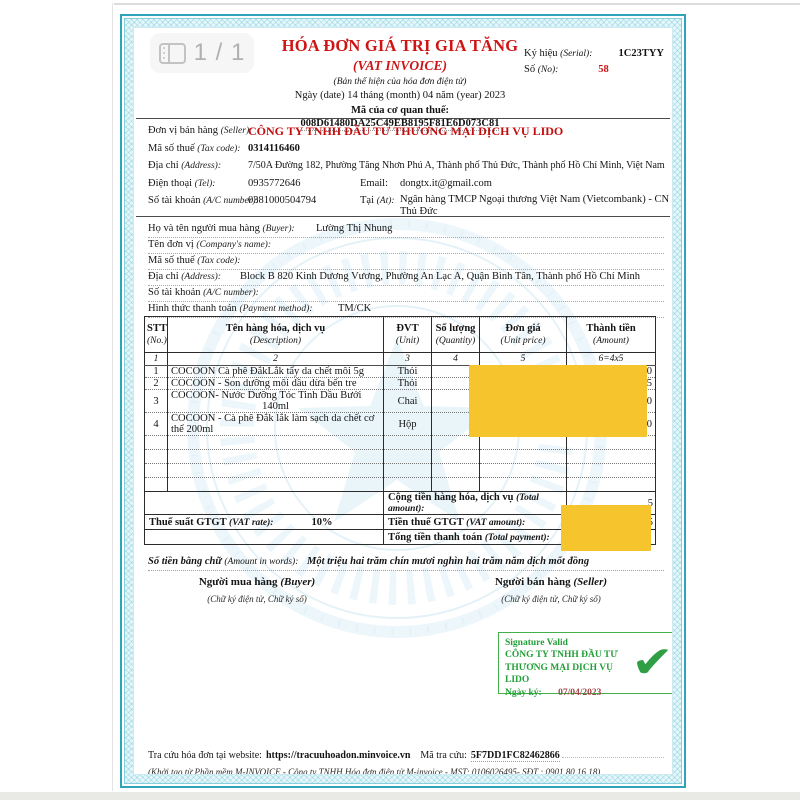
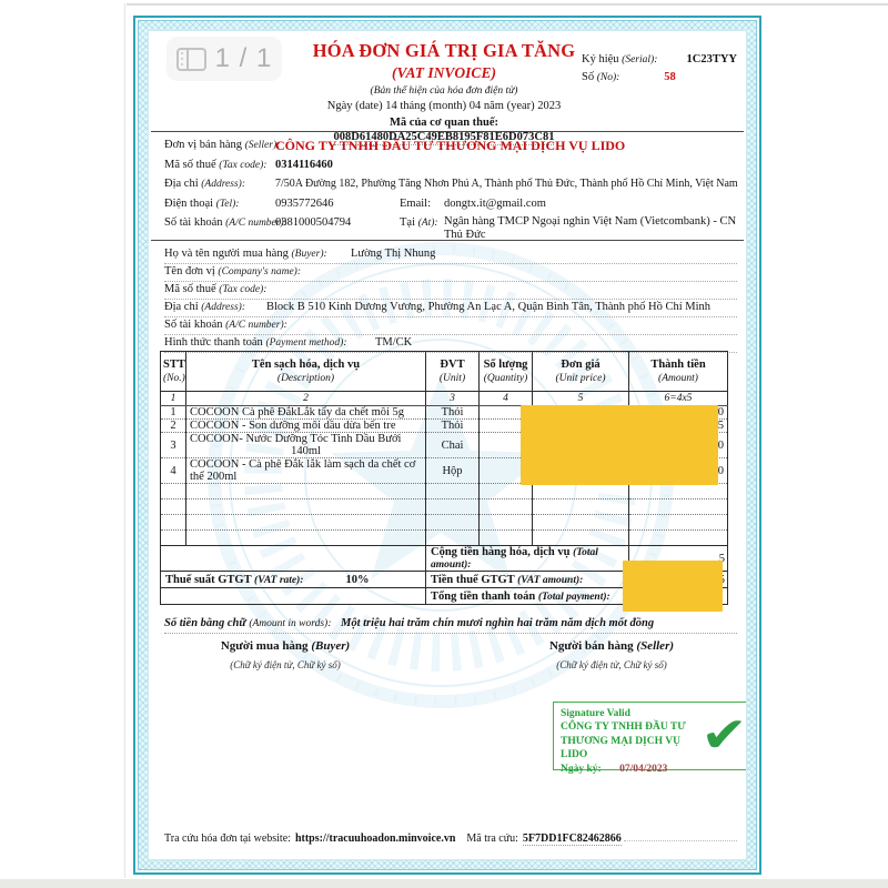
  1 / 1
  HÓA ĐƠN GIÁ TRỊ GIA TĂNG
  (VAT INVOICE)
  (Bản thể hiện của hóa đơn điện tử)
  Ngày (date) 14 tháng (month) 04 năm (year) 2023
  Mã của cơ quan thuế: 008D61480DA25C49EB8195F81E6D073C81
  Ký hiệu (Serial):
  1C23TYY
  Số (No):
  58
  Đơn vị bán hàng (Seller):
  CÔNG TY TNHH ĐẦU TƯ THƯƠNG MẠI DỊCH VỤ LIDO
  Mã số thuế (Tax code):
  0314116460
  Địa chỉ (Address):
  7/50A Đường 182, Phường Tăng Nhơn Phú A, Thành phố Thủ Đức, Thành phố Hồ Chí Minh, Việt Nam
  Điện thoại (Tel):
  0935772646
  Email:
  dongtx.it@gmail.com
  Số tài khoản (A/C number):
  0381000504794
  Tại (At):
- Ngân hàng TMCP Ngoại thương Việt Nam (Vietcombank) - CN Thủ Đức
+ Ngân hàng TMCP Ngoại nghìn Việt Nam (Vietcombank) - CN Thủ Đức
  Họ và tên người mua hàng (Buyer):
  Lường Thị Nhung
  Tên đơn vị (Company's name):
  Mã số thuế (Tax code):
  Địa chỉ (Address):
- Block B 820 Kinh Dương Vương, Phường An Lạc A, Quận Bình Tân, Thành phố Hồ Chí Minh
+ Block B 510 Kinh Dương Vương, Phường An Lạc A, Quận Bình Tân, Thành phố Hồ Chí Minh
  Số tài khoản (A/C number):
  Hình thức thanh toán (Payment method):
  TM/CK
- STT(No.)	Tên hàng hóa, dịch vụ(Description)	ĐVT(Unit)	Số lượng(Quantity)	Đơn giá(Unit price)	Thành tiền(Amount)
+ STT(No.)	Tên sạch hóa, dịch vụ(Description)	ĐVT(Unit)	Số lượng(Quantity)	Đơn giá(Unit price)	Thành tiền(Amount)
  1	2	3	4	5	6=4x5
  1	COCOON Cà phê ĐắkLắk tẩy da chết môi 5g	Thỏi			0
  2	COCOON - Son dưỡng môi dầu dừa bến tre	Thỏi			5
  3	COCOON- Nước Dưỡng Tóc Tinh Dầu Bưởi140ml	Chai			0
  4	COCOON - Cà phê Đắk lắk làm sạch da chết cơ thể 200ml	Hộp			0
  	Cộng tiền hàng hóa, dịch vụ (Total amount):	5
  Thuế suất GTGT (VAT rate): 10%	Tiền thuế GTGT (VAT amount):
  	Tổng tiền thanh toán (Total payment):
  Số tiền bằng chữ (Amount in words): Một triệu hai trăm chín mươi nghìn hai trăm năm dịch mốt đồng
  Người mua hàng (Buyer)
  (Chữ ký điện tử, Chữ ký số)
  Người bán hàng (Seller)
  (Chữ ký điện tử, Chữ ký số)
  Signature Valid
  CÔNG TY TNHH ĐẦU TƯ THƯƠNG MẠI DỊCH VỤ LIDO
  Ngày ký: 07/04/2023
  ✔
  Tra cứu hóa đơn tại website:
  https://tracuuhoadon.minvoice.vn
  Mã tra cứu:
  5F7DD1FC82462866
- (Khởi tạo từ Phần mềm M-INVOICE - Công ty TNHH Hóa đơn điện tử M-invoice - MST: 0106026495- SĐT : 0901 80 16 18)
